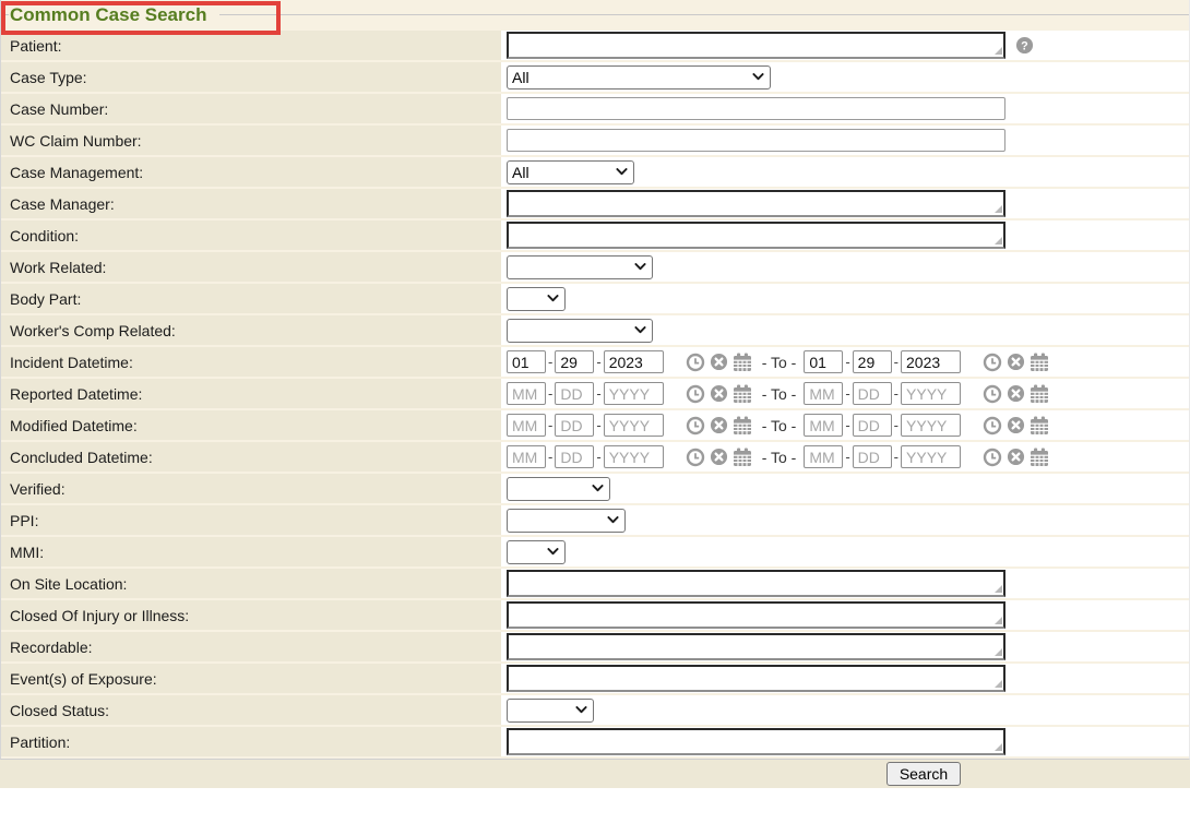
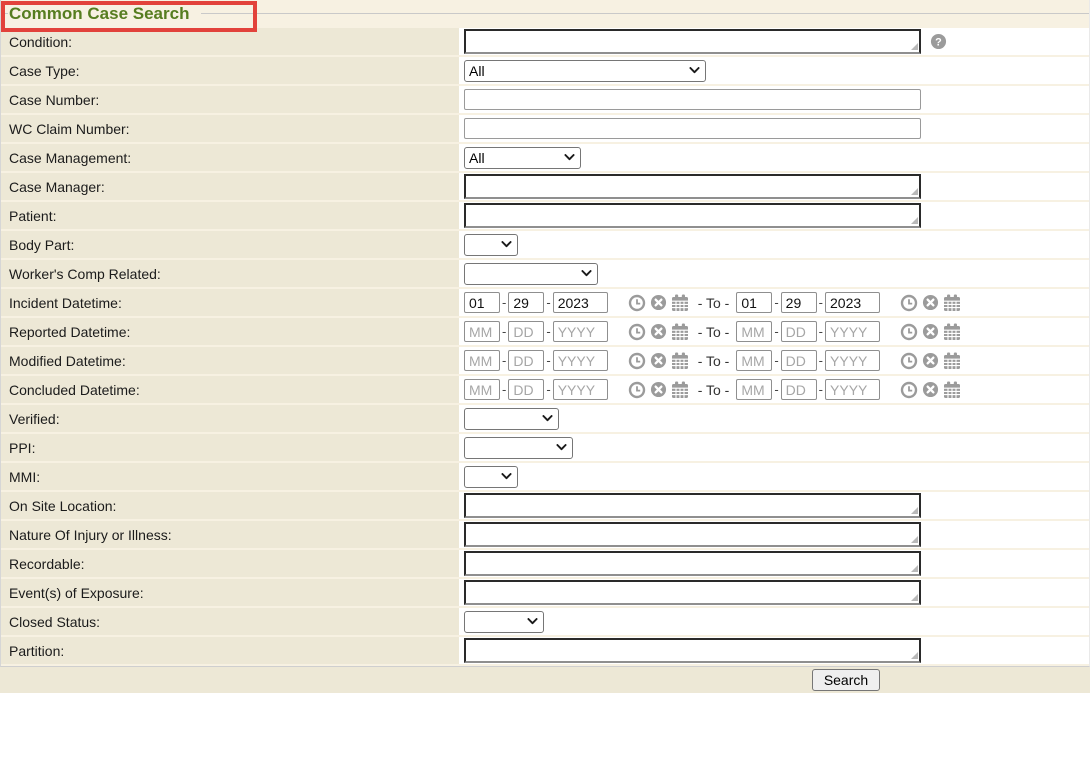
  Common Case Search
- Patient:
+ Condition:
  ?
  Case Type:
  All
  Case Number:
  WC Claim Number:
  Case Management:
  All
  Case Manager:
- Condition:
+ Patient:
- Work Related:
  Body Part:
  Worker's Comp Related:
  Incident Datetime:
  01
  -
  29
  -
  2023
  - To -
  01
  -
  29
  -
  2023
  Reported Datetime:
  MM
  -
  DD
  -
  YYYY
  - To -
  MM
  -
  DD
  -
  YYYY
  Modified Datetime:
  MM
  -
  DD
  -
  YYYY
  - To -
  MM
  -
  DD
  -
  YYYY
  Concluded Datetime:
  MM
  -
  DD
  -
  YYYY
  - To -
  MM
  -
  DD
  -
  YYYY
  Verified:
  PPI:
  MMI:
  On Site Location:
- Closed Of Injury or Illness:
+ Nature Of Injury or Illness:
  Recordable:
  Event(s) of Exposure:
  Closed Status:
  Partition:
  Search
